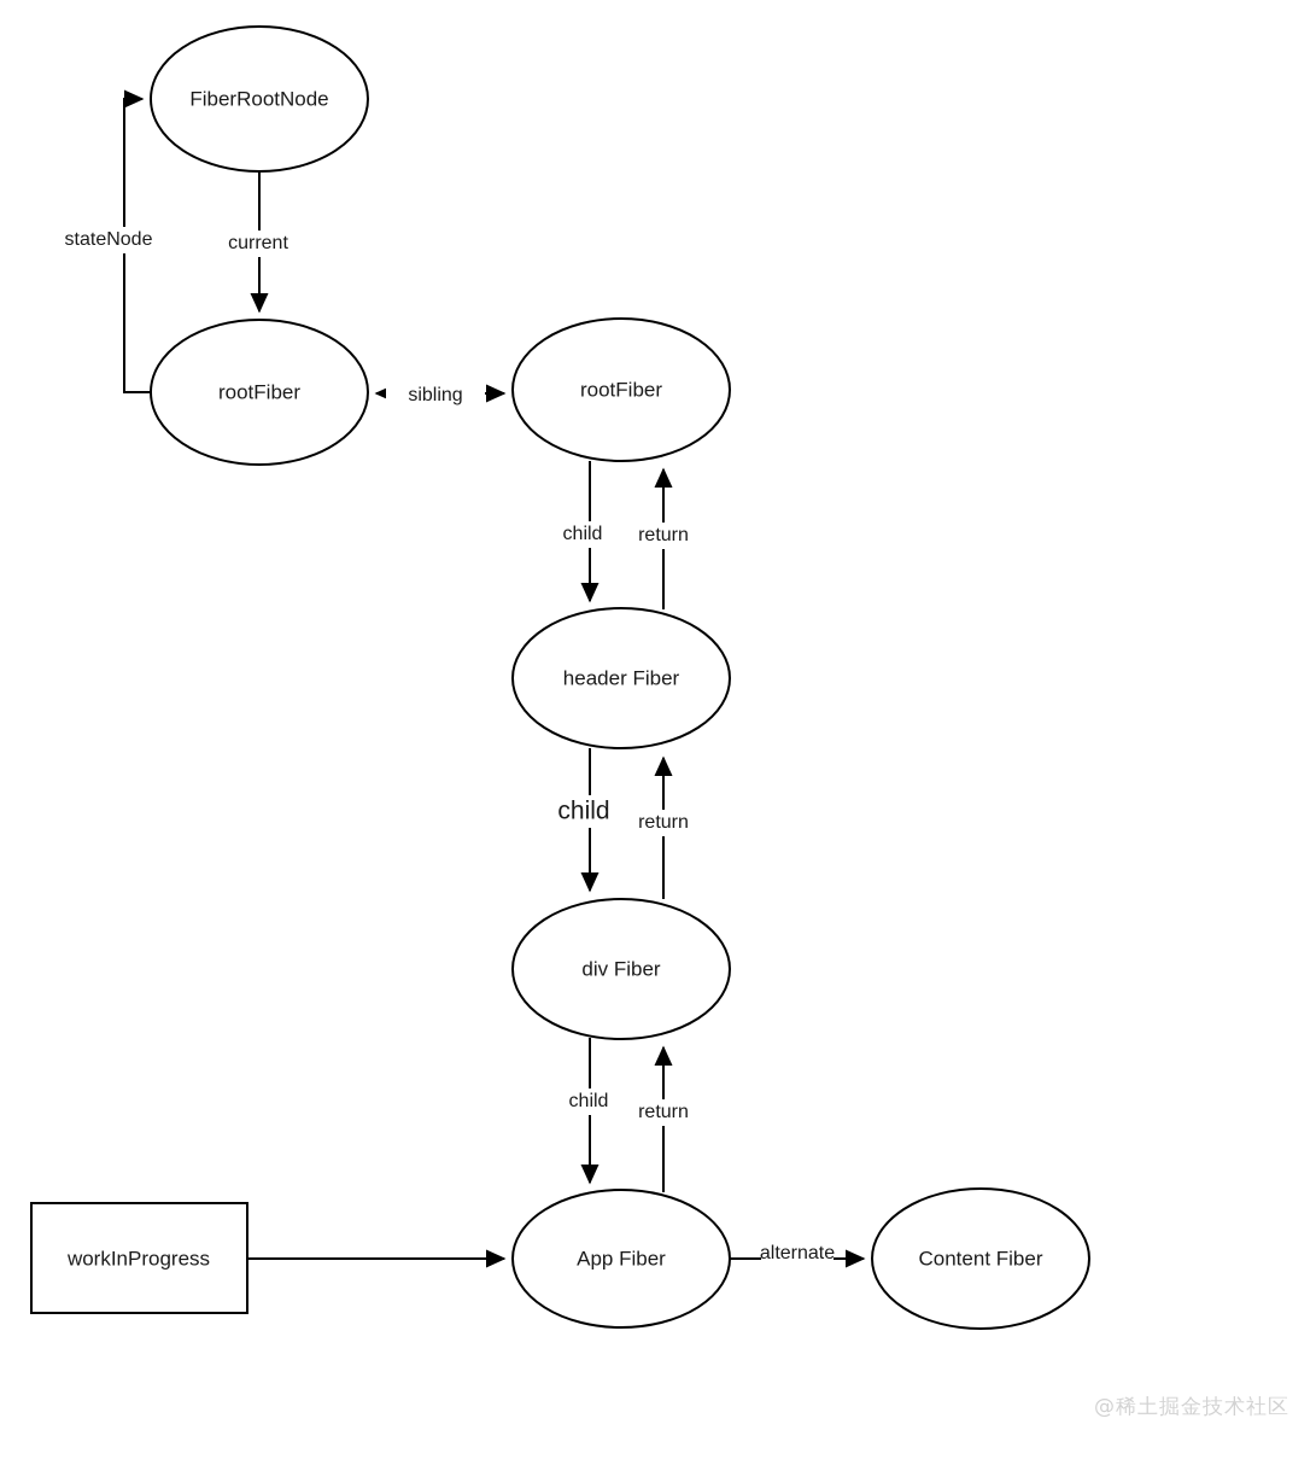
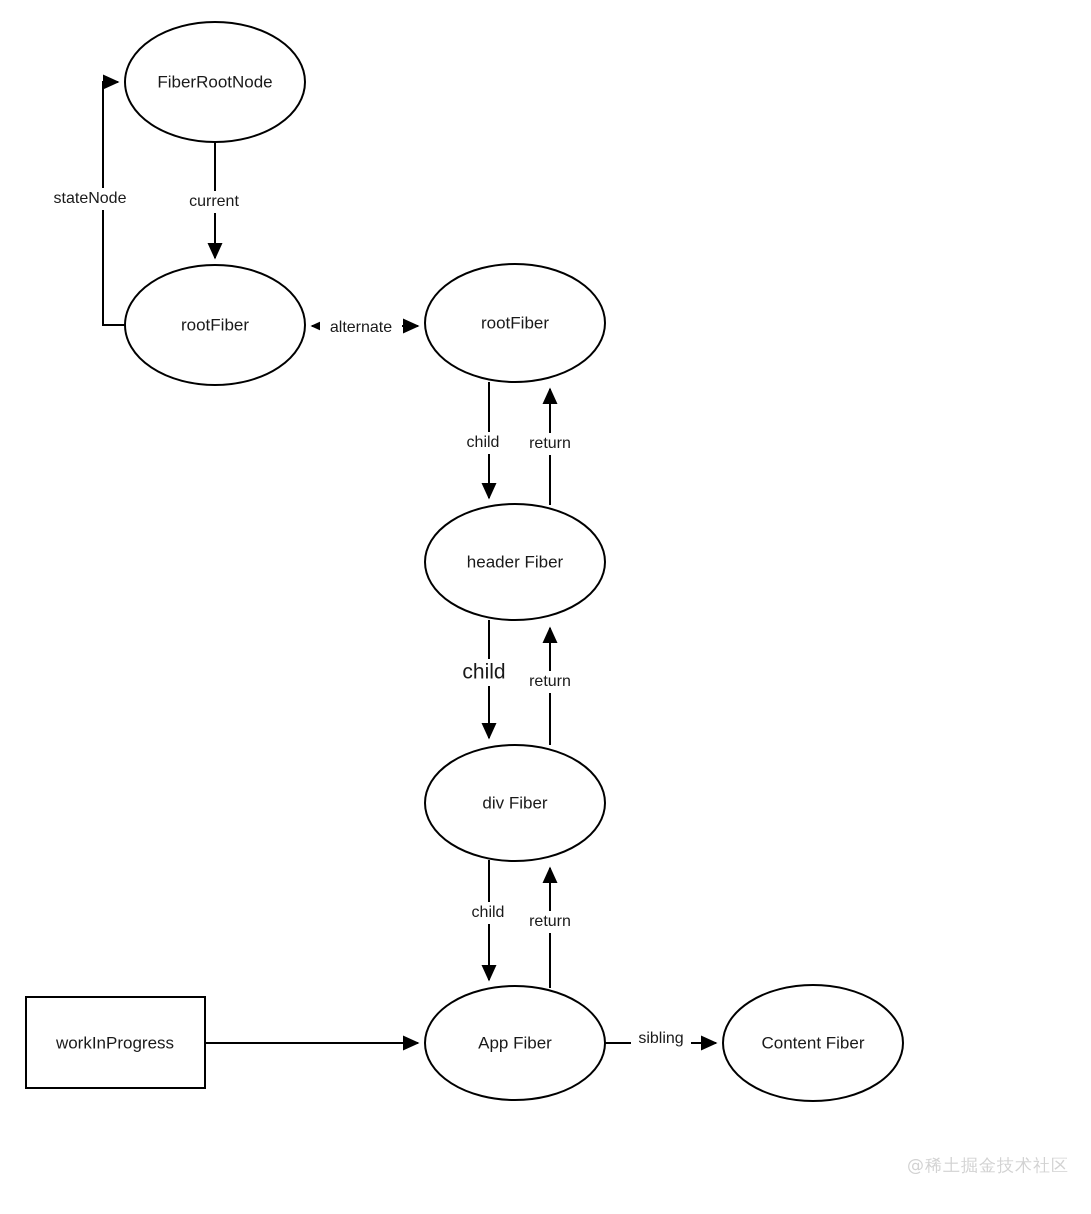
  FiberRootNode
  rootFiber
  rootFiber
  header Fiber
  div Fiber
  App Fiber
  Content Fiber
  workInProgress
  stateNode
  current
- sibling
+ alternate
  child
  return
  child
  return
  child
  return
- alternate
+ sibling
  @稀土掘金技术社区
